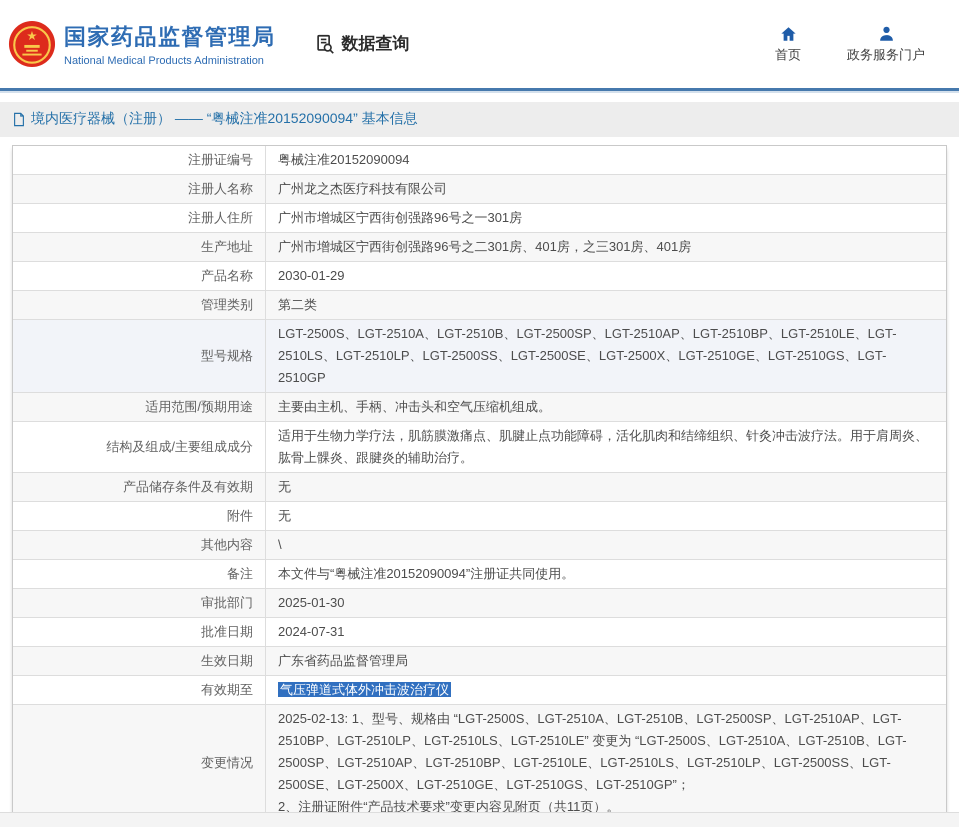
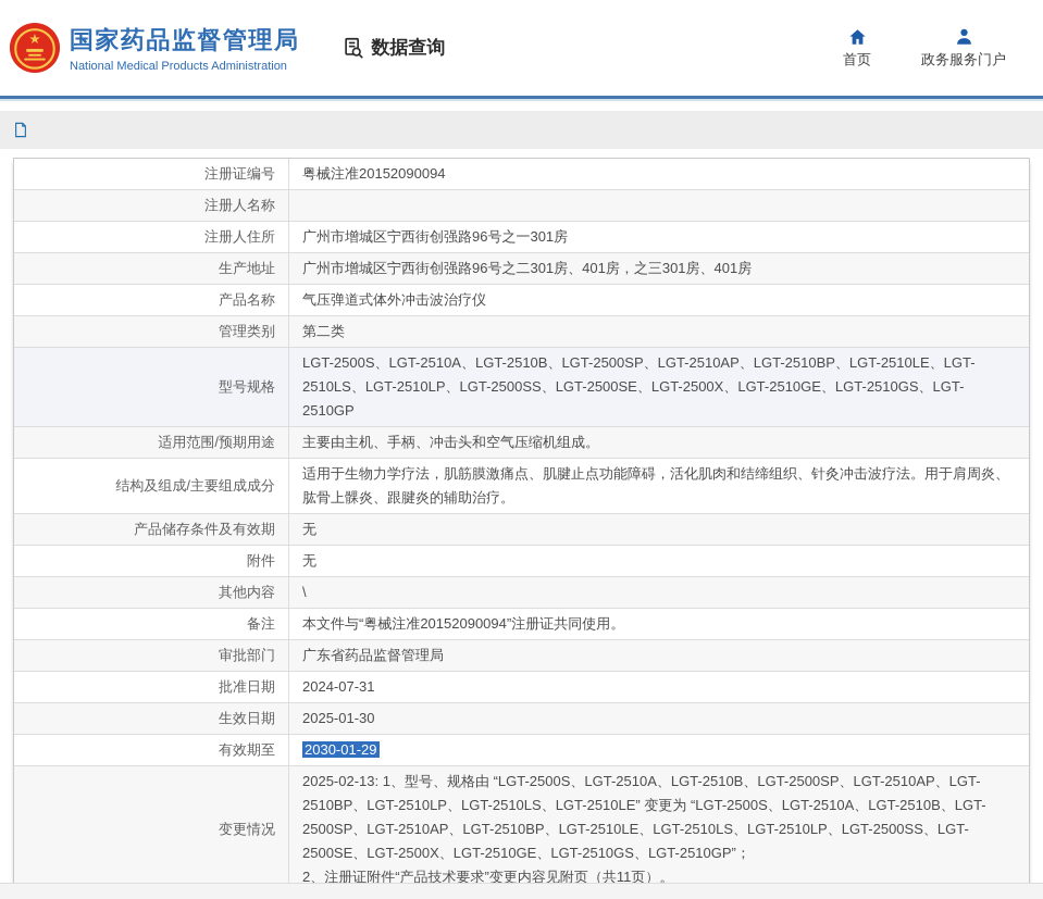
  ★
  国家药品监督管理局
  National Medical Products Administration
  数据查询
  首页
  政务服务门户
- 境内医疗器械（注册） —— “粤械注准20152090094” 基本信息
  注册证编号
  粤械注准20152090094
  注册人名称
- 广州龙之杰医疗科技有限公司
  注册人住所
  广州市增城区宁西街创强路96号之一301房
  生产地址
  广州市增城区宁西街创强路96号之二301房、401房，之三301房、401房
  产品名称
- 2030-01-29
+ 气压弹道式体外冲击波治疗仪
  管理类别
  第二类
  型号规格
  LGT-2500S、LGT-2510A、LGT-2510B、LGT-2500SP、LGT-2510AP、LGT-2510BP、LGT-2510LE、LGT-2510LS、LGT-2510LP、LGT-2500SS、LGT-2500SE、LGT-2500X、LGT-2510GE、LGT-2510GS、LGT-2510GP
  适用范围/预期用途
  主要由主机、手柄、冲击头和空气压缩机组成。
  结构及组成/主要组成成分
  适用于生物力学疗法，肌筋膜激痛点、肌腱止点功能障碍，活化肌肉和结缔组织、针灸冲击波疗法。用于肩周炎、肱骨上髁炎、跟腱炎的辅助治疗。
  产品储存条件及有效期
  无
  附件
  无
  其他内容
  \
  备注
  本文件与“粤械注准20152090094”注册证共同使用。
  审批部门
- 2025-01-30
+ 广东省药品监督管理局
  批准日期
  2024-07-31
  生效日期
- 广东省药品监督管理局
+ 2025-01-30
  有效期至
- 气压弹道式体外冲击波治疗仪
+ 2030-01-29
  变更情况
  2025-02-13: 1、型号、规格由 “LGT-2500S、LGT-2510A、LGT-2510B、LGT-2500SP、LGT-2510AP、LGT-2510BP、LGT-2510LP、LGT-2510LS、LGT-2510LE” 变更为 “LGT-2500S、LGT-2510A、LGT-2510B、LGT-2500SP、LGT-2510AP、LGT-2510BP、LGT-2510LE、LGT-2510LS、LGT-2510LP、LGT-2500SS、LGT-2500SE、LGT-2500X、LGT-2510GE、LGT-2510GS、LGT-2510GP”；
  2、注册证附件“产品技术要求”变更内容见附页（共11页）。
